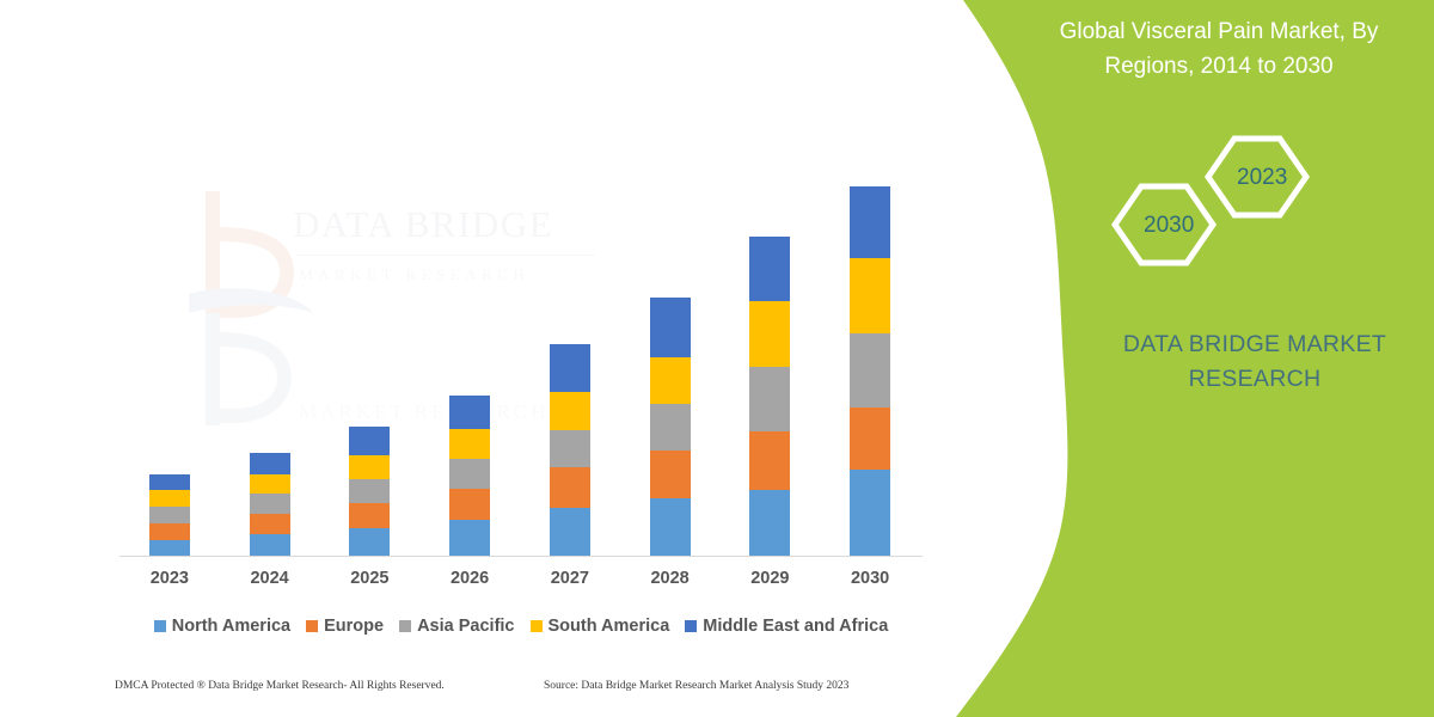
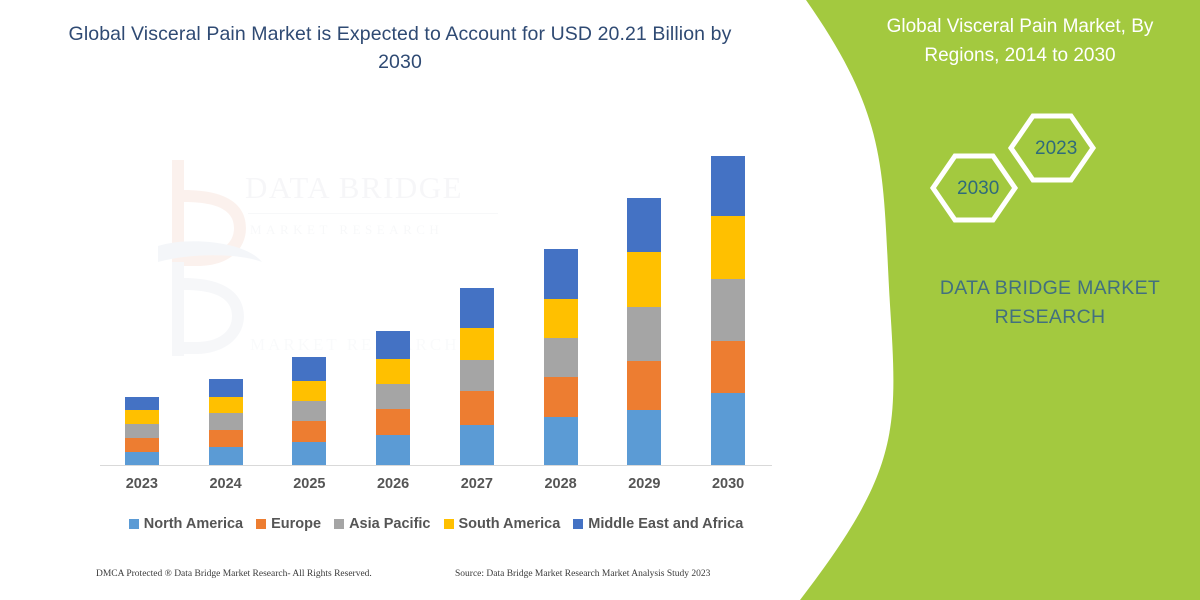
+ Global Visceral Pain Market is Expected to Account for USD 20.21 Billion by 2030
  MARKET RERCH
  2023
  2024
  2025
  2026
  2027
  2028
  2029
  2030
  North America
  Europe
  Asia Pacific
  South America
  Middle East and Africa
  DMCA Protected ® Data Bridge Market Research- All Rights Reserved.
  Source: Data Bridge Market Research Market Analysis Study 2023
  Global Visceral Pain Market, By Regions, 2014 to 2030
  2023
  2030
  DATA BRIDGE MARKET RESEARCH
